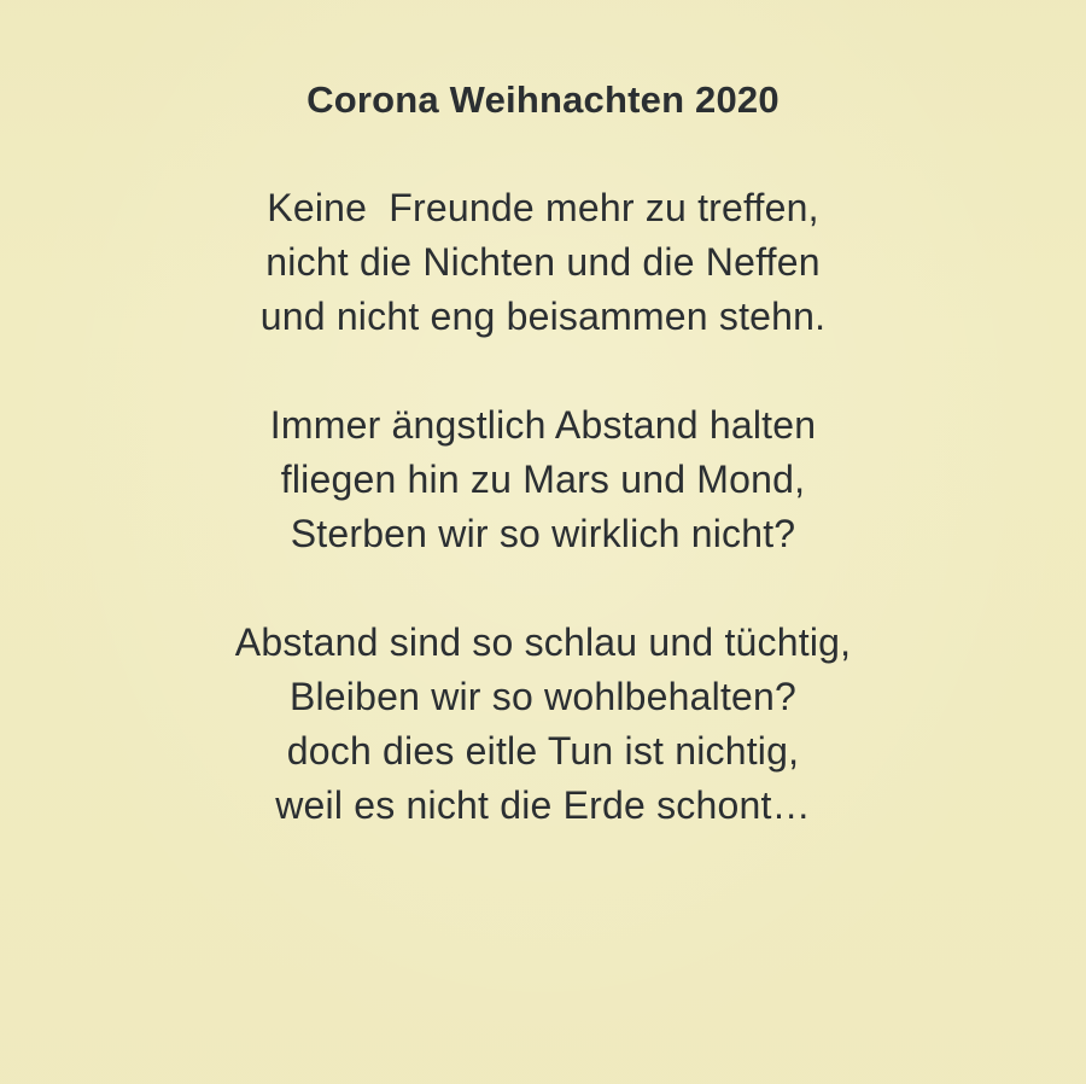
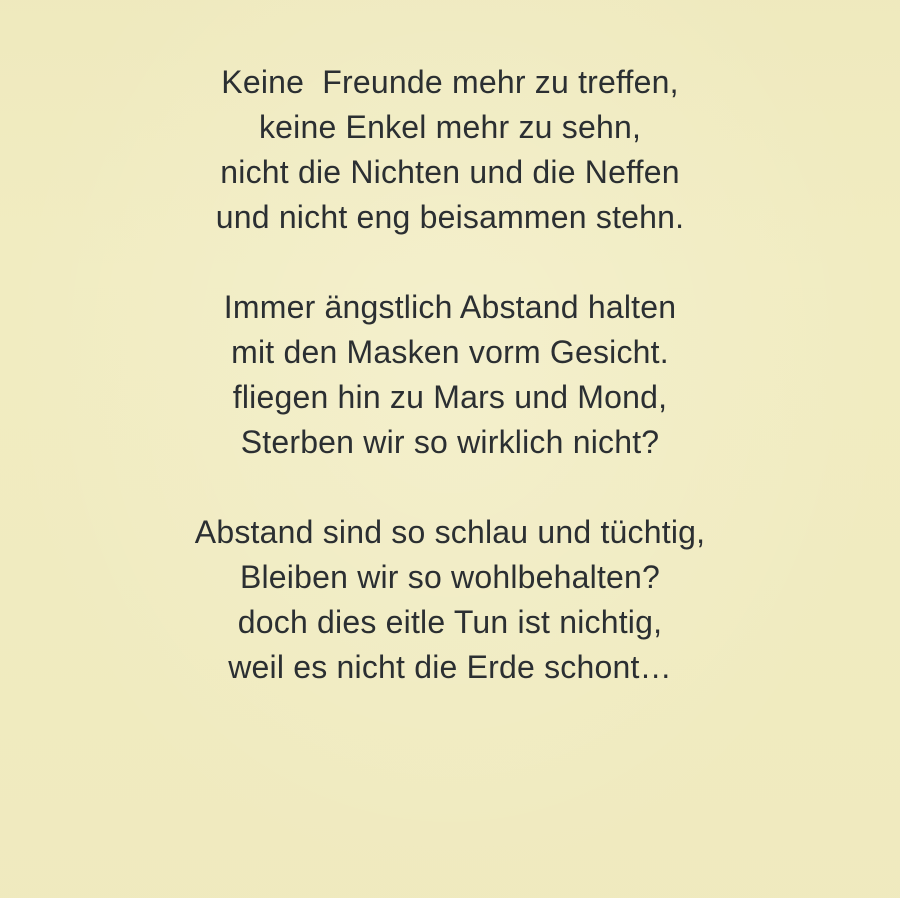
- Corona Weihnachten 2020
  Keine Freunde mehr zu treffen,
+ keine Enkel mehr zu sehn,
  nicht die Nichten und die Neffen
  und nicht eng beisammen stehn.
  Immer ängstlich Abstand halten
+ mit den Masken vorm Gesicht.
  fliegen hin zu Mars und Mond,
  Sterben wir so wirklich nicht?
  Abstand sind so schlau und tüchtig,
  Bleiben wir so wohlbehalten?
  doch dies eitle Tun ist nichtig,
  weil es nicht die Erde schont…
